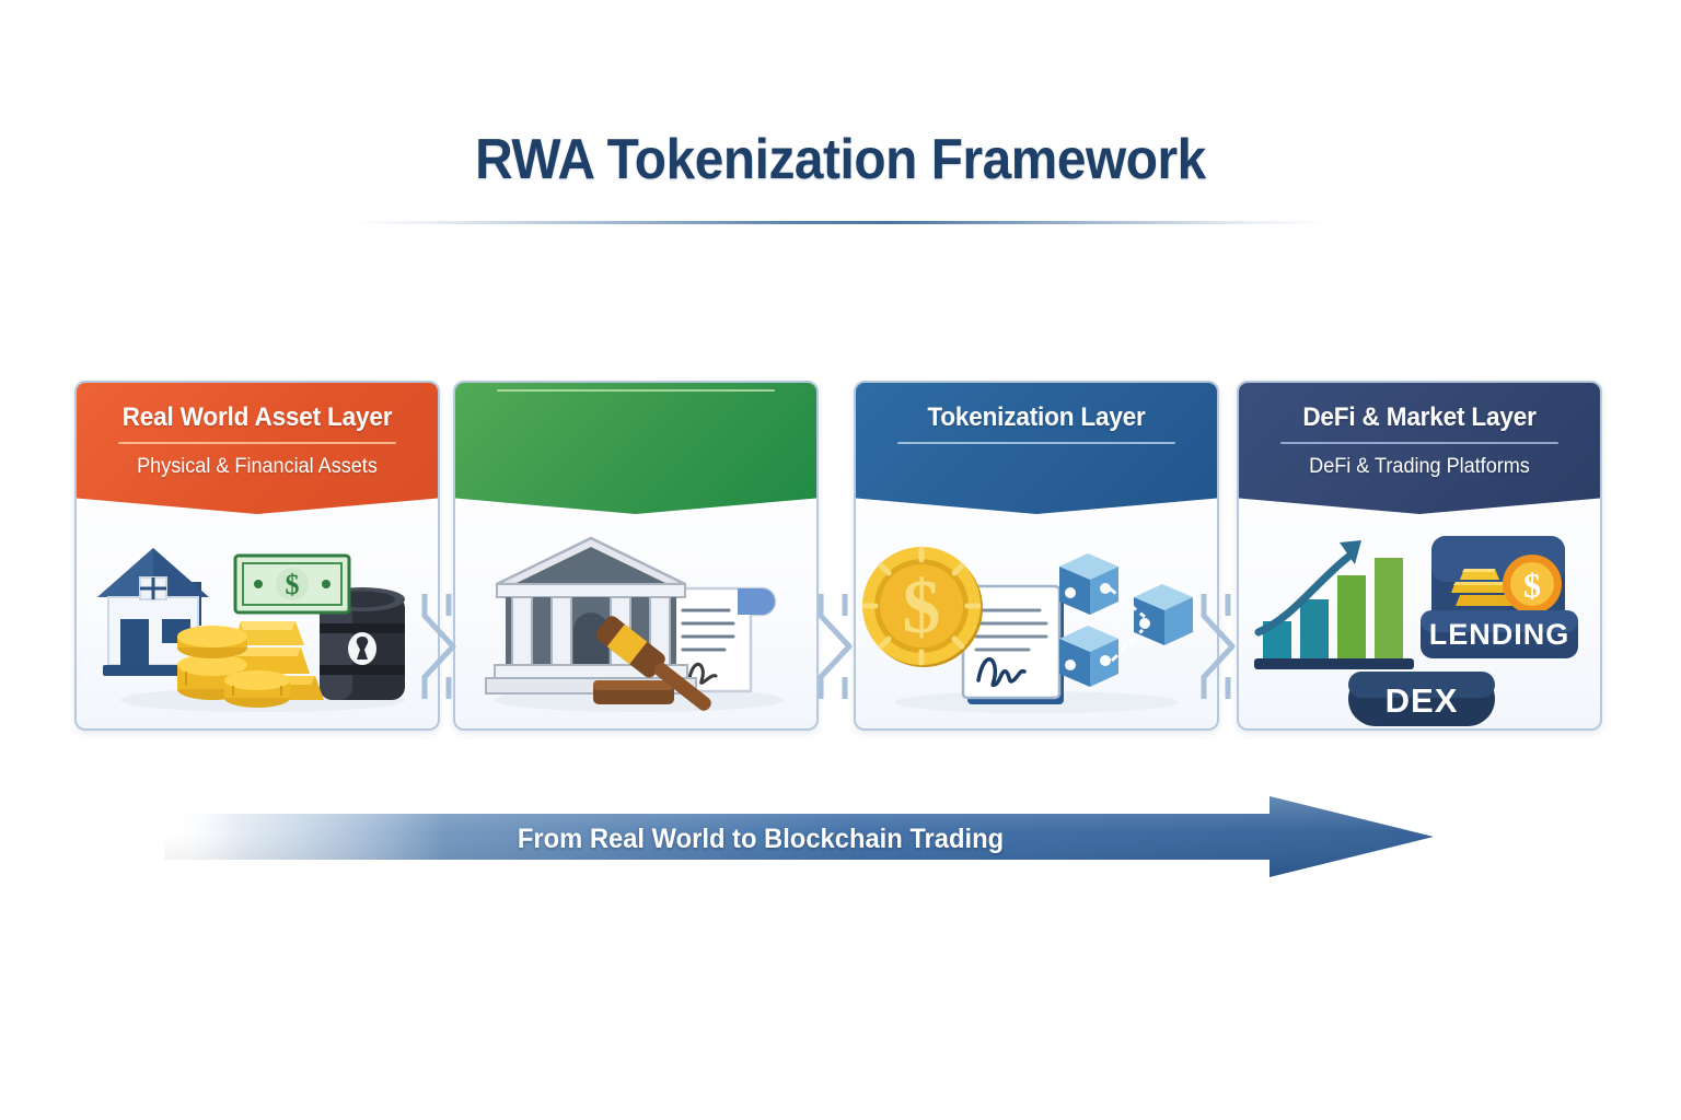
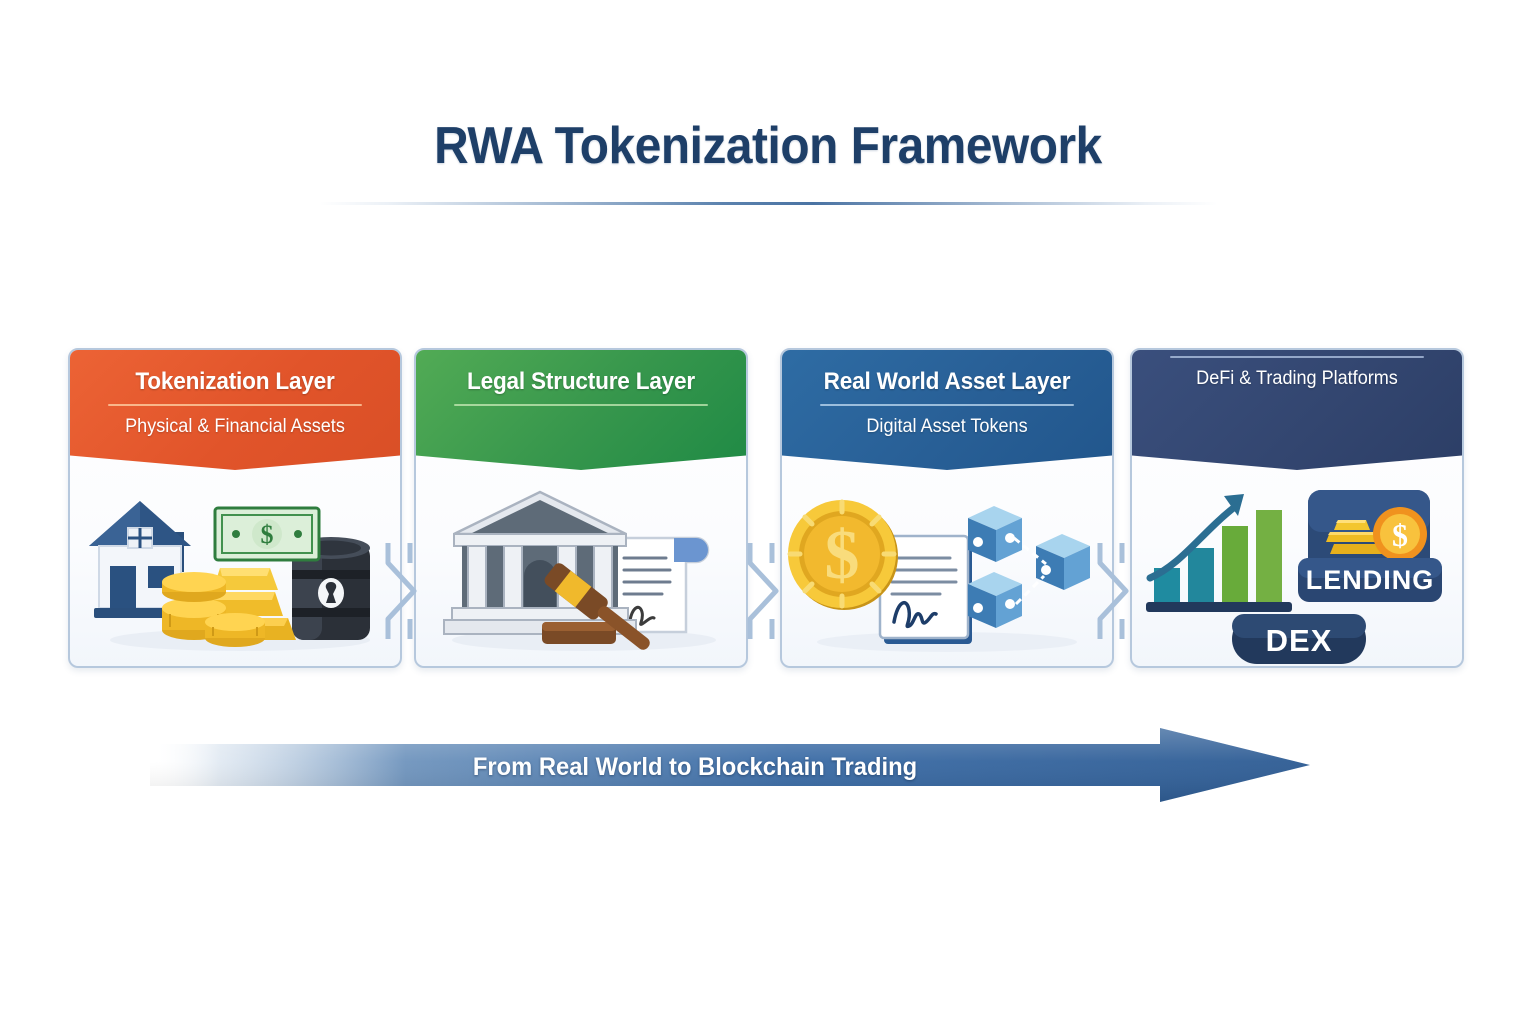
  RWA Tokenization Framework
- Real World Asset Layer
+ Tokenization Layer
  Physical & Financial Assets
  $
+ Legal Structure Layer
- Tokenization Layer
+ Real World Asset Layer
+ Digital Asset Tokens
  $
- DeFi & Market Layer
  DeFi & Trading Platforms
  $
  LENDING
  DEX
  From Real World to Blockchain Trading
